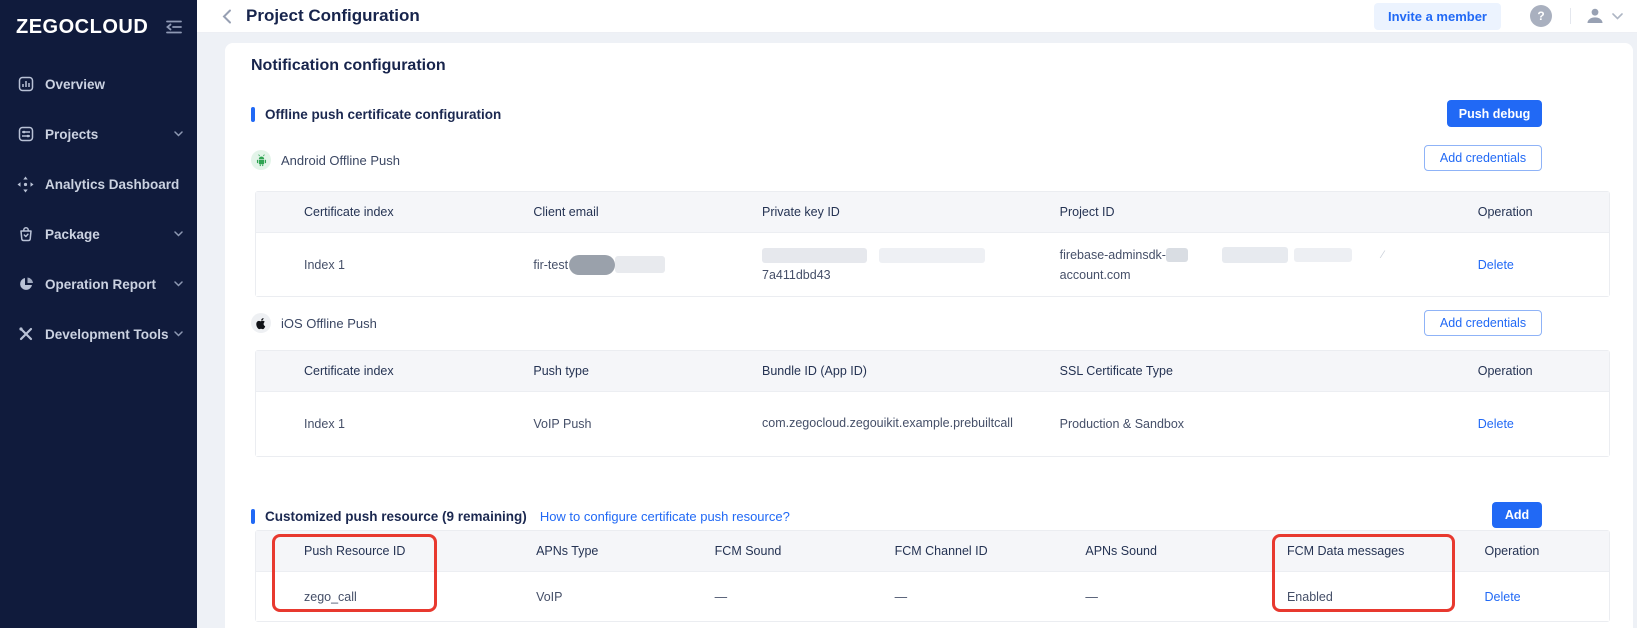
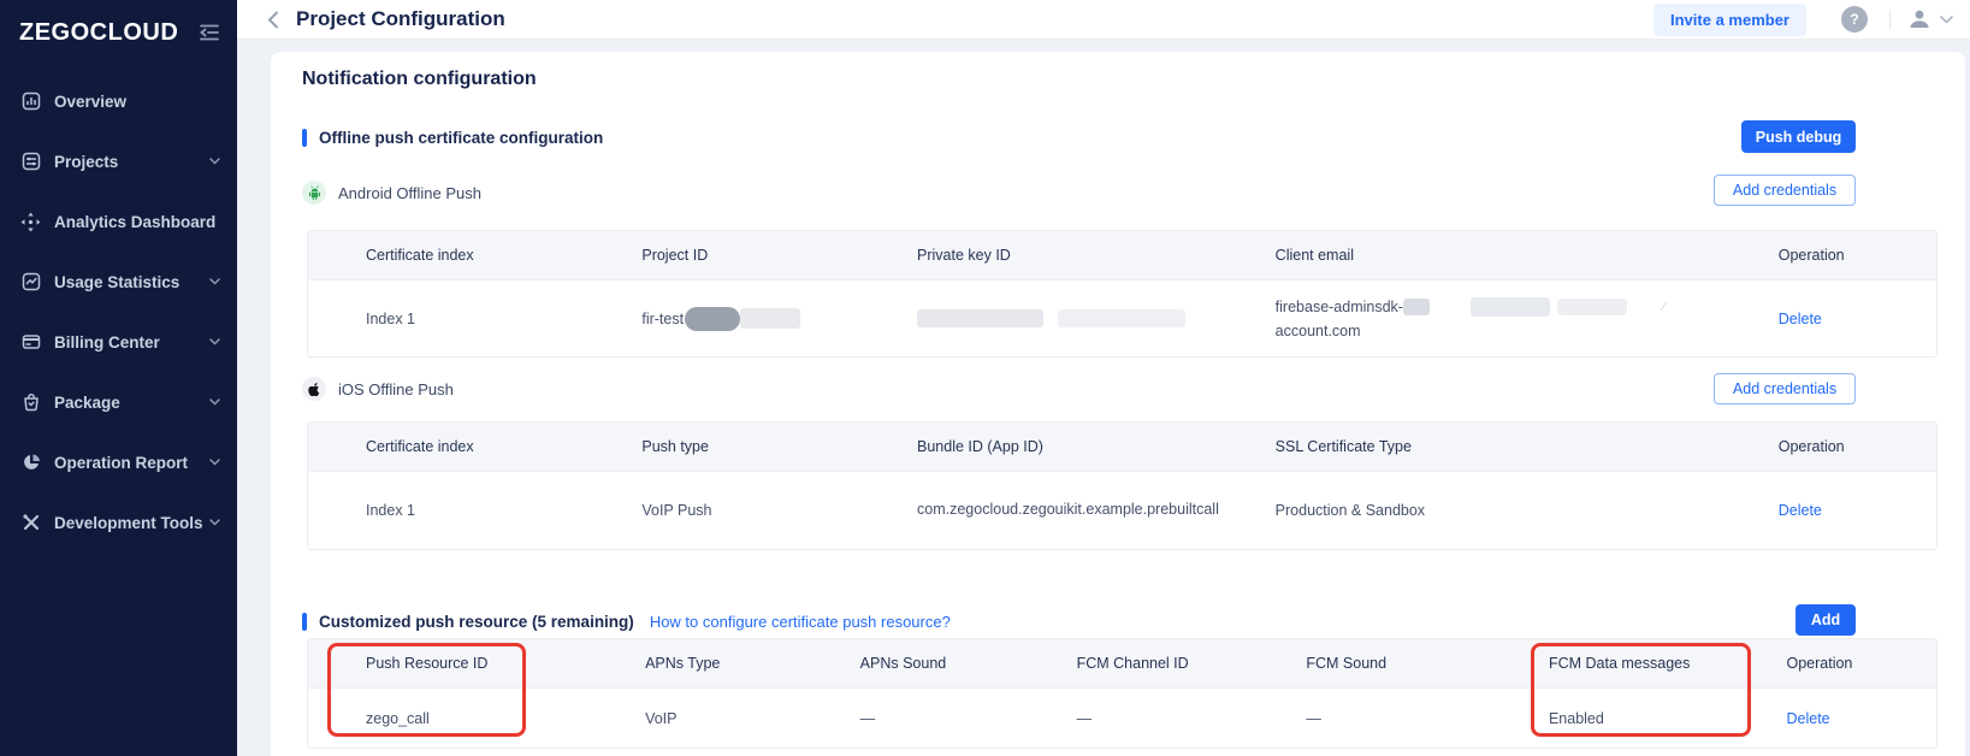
  ZEGOCLOUD
  Overview
  Projects
  Analytics Dashboard
+ Usage Statistics
+ Billing Center
  Package
  Operation Report
  Development Tools
  Project Configuration
  Invite a member
  ?
  Notification configuration
  Offline push certificate configuration
  Push debug
  Android Offline Push
  Add credentials
  Certificate index
- Client email
+ Project ID
  Private key ID
- Project ID
+ Client email
  Operation
  Index 1
  fir-test
- 7a411dbd43
  firebase-adminsdk-
  ⁄
  account.com
  Delete
  iOS Offline Push
  Add credentials
  Certificate index
  Push type
  Bundle ID (App ID)
  SSL Certificate Type
  Operation
  Index 1
  VoIP Push
  com.zegocloud.zegouikit.example.prebuiltcall
  Production & Sandbox
  Delete
- Customized push resource (9 remaining)
+ Customized push resource (5 remaining)
  How to configure certificate push resource?
  Add
  Push Resource ID
  APNs Type
- FCM Sound
+ APNs Sound
  FCM Channel ID
- APNs Sound
+ FCM Sound
  FCM Data messages
  Operation
  zego_call
  VoIP
  —
  —
  —
  Enabled
  Delete
